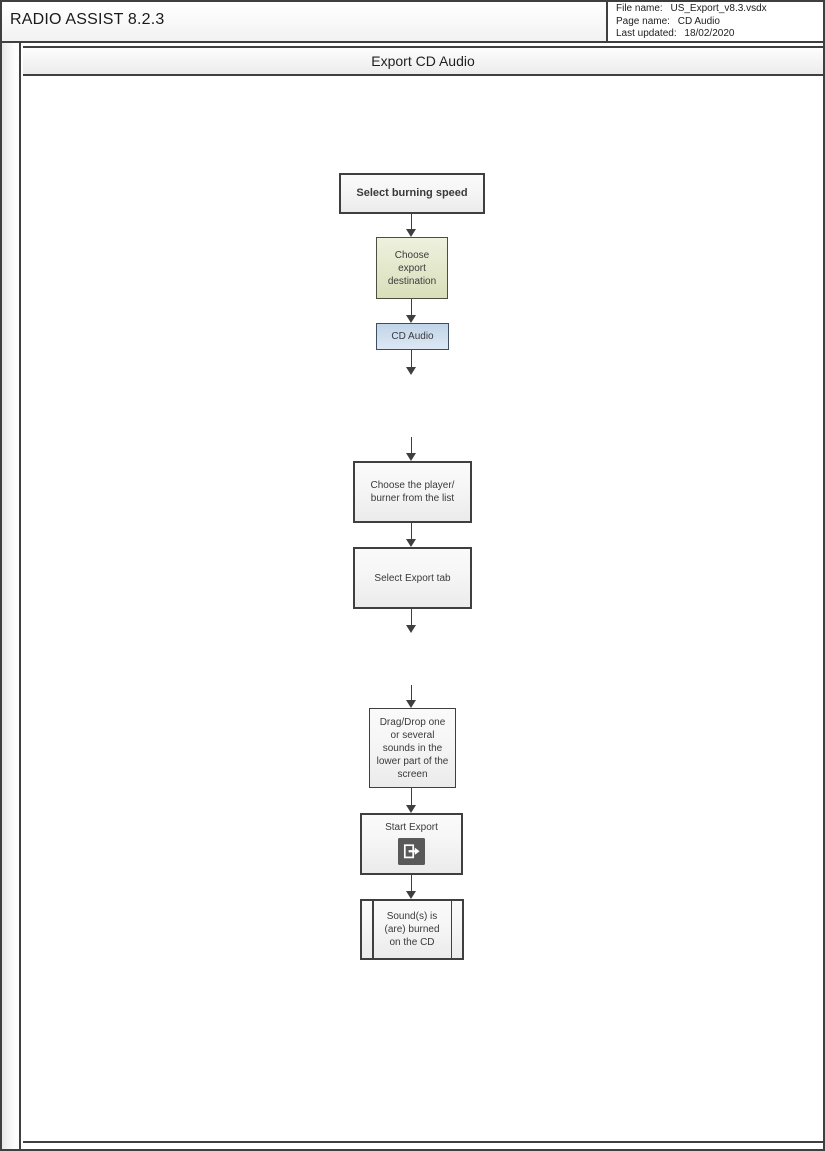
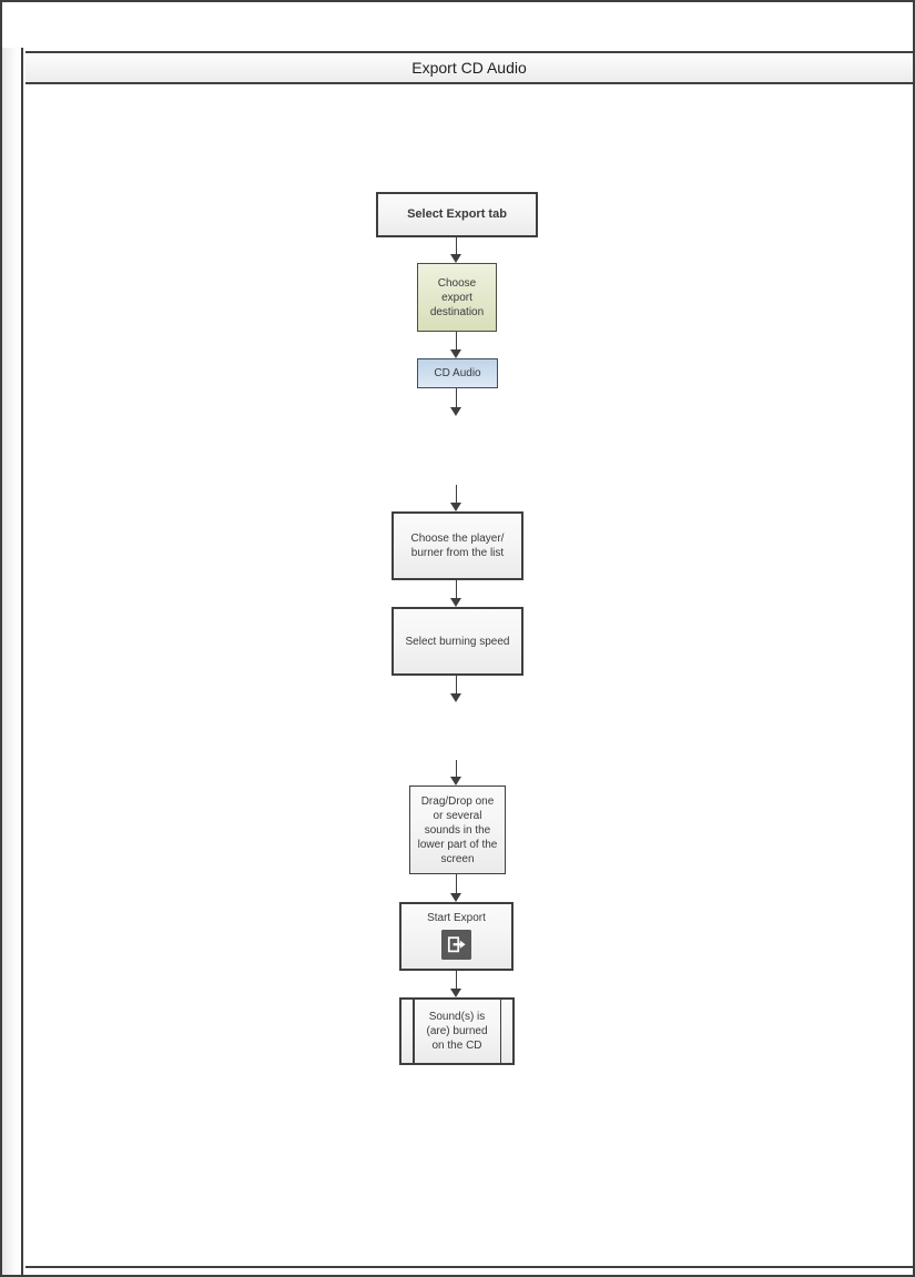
- RADIO ASSIST 8.2.3
- File name: US_Export_v8.3.vsdx
- Page name: CD Audio
- Last updated: 18/02/2020
  Export CD Audio
- Select burning speed
+ Select Export tab
  Choose
  export
  destination
  CD Audio
  Choose the player/
  burner from the list
- Select Export tab
+ Select burning speed
  Drag/Drop one
  or several
  sounds in the
  lower part of the
  screen
  Start Export
  Sound(s) is
  (are) burned
  on the CD
